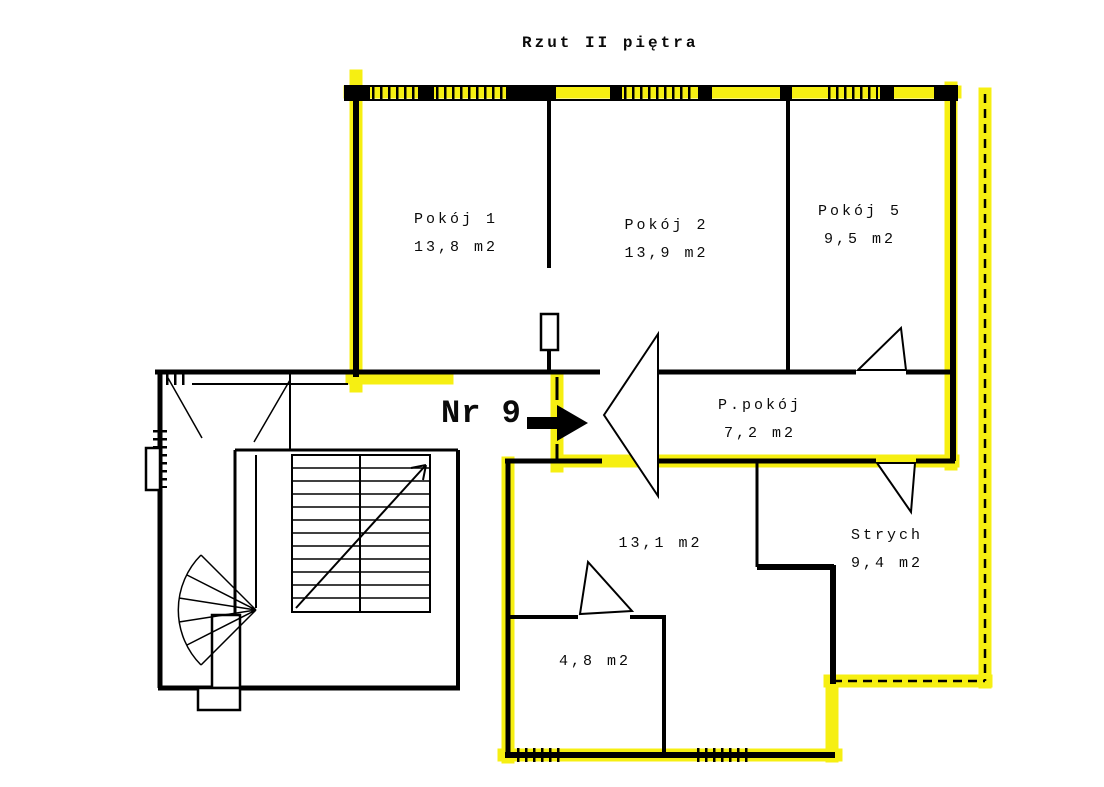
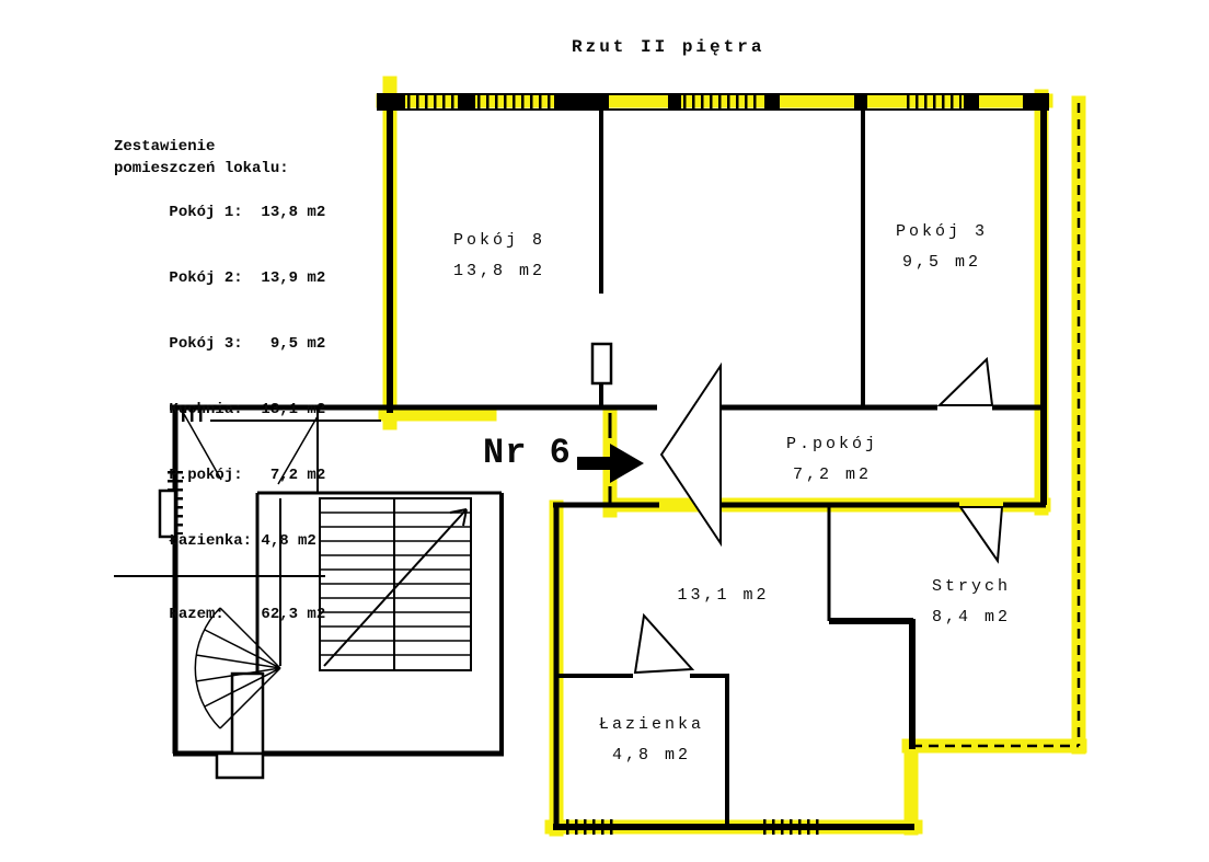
  Rzut II piętra
+ Zestawienie
+ pomieszczeń lokalu:
+ Pokój 1: 13,8 m2
+ Pokój 2: 13,9 m2
+ Pokój 3: 9,5 m2
+ Kuchnia: 13,1 m2
+ P.pokój: 7,2 m2
+ Łazienka: 4,8 m2
+ Razem: 62,3 m2
- Pokój 1
+ Pokój 8
  13,8 m2
- Pokój 2
- 13,9 m2
- Pokój 5
+ Pokój 3
  9,5 m2
  P.pokój
  7,2 m2
  13,1 m2
  Strych
- 9,4 m2
+ 8,4 m2
+ Łazienka
  4,8 m2
- Nr 9
+ Nr 6
